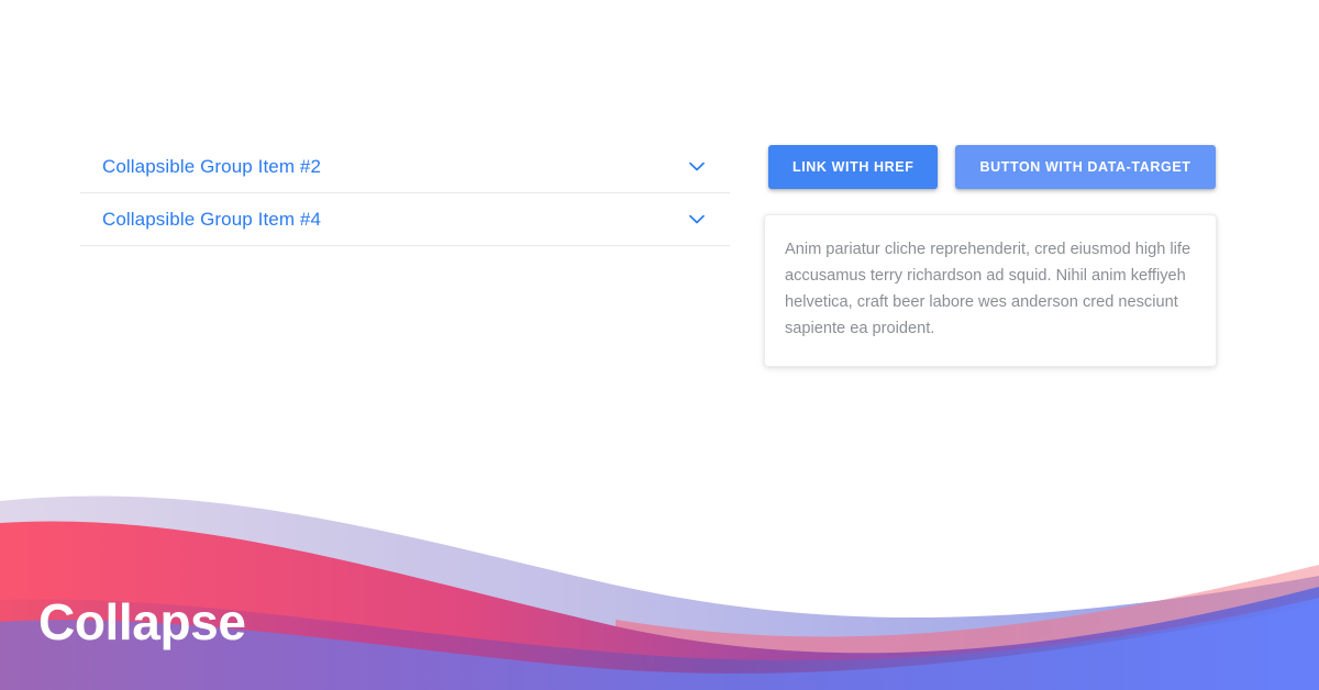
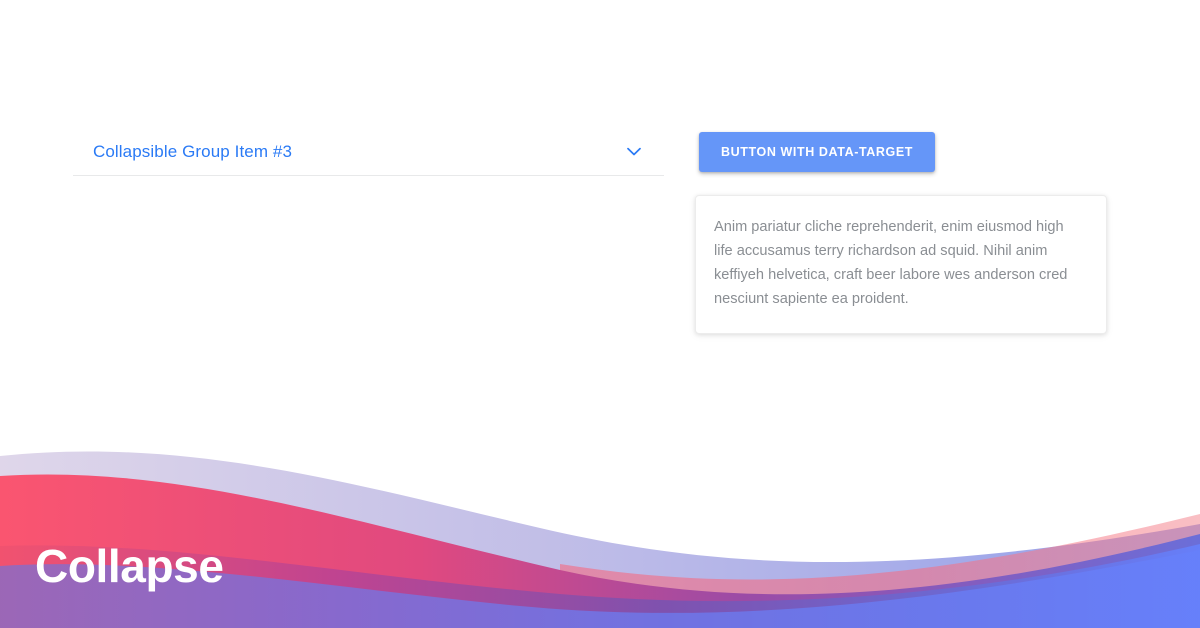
- Collapsible Group Item #2
- Collapsible Group Item #4
+ Collapsible Group Item #3
- LINK WITH HREF
  BUTTON WITH DATA-TARGET
- Anim pariatur cliche reprehenderit, cred eiusmod high life accusamus terry richardson ad squid. Nihil anim keffiyeh helvetica, craft beer labore wes anderson cred nesciunt sapiente ea proident.
+ Anim pariatur cliche reprehenderit, enim eiusmod high life accusamus terry richardson ad squid. Nihil anim keffiyeh helvetica, craft beer labore wes anderson cred nesciunt sapiente ea proident.
  Collapse
